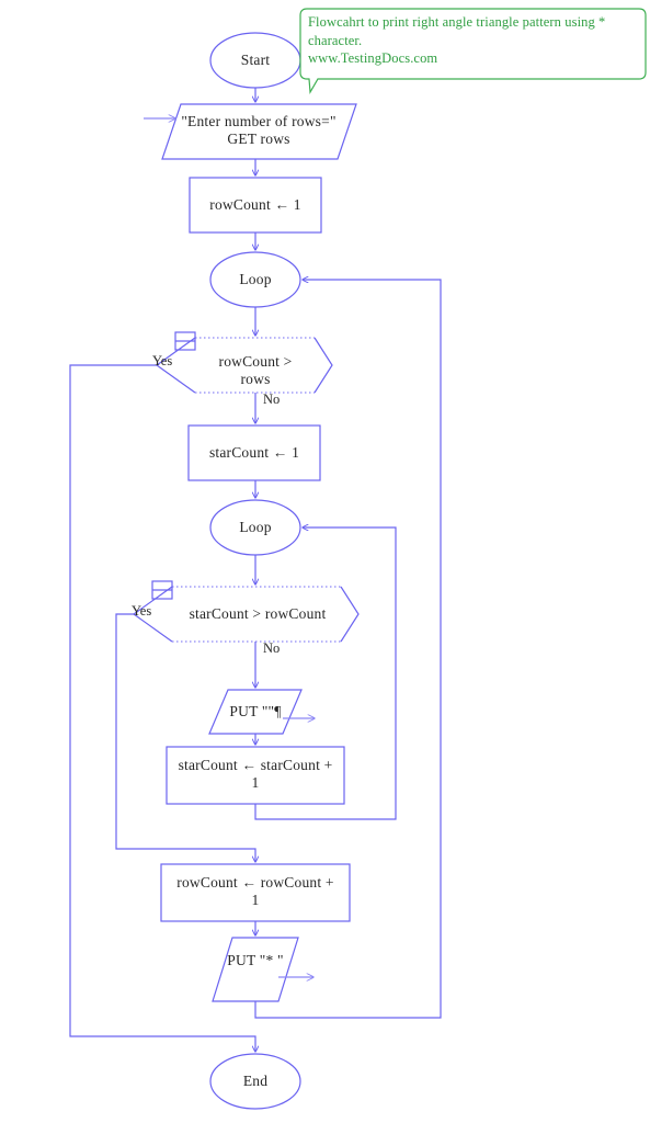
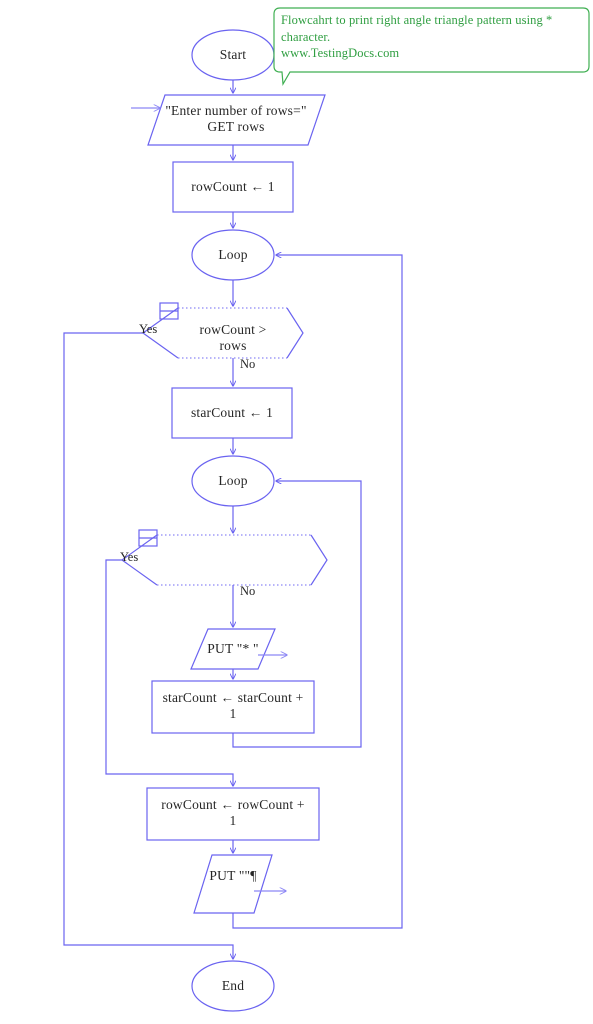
  Start
  "Enter number of rows="
  GET rows
  rowCount ← 1
  Loop
  rowCount >
  rows
  starCount ← 1
  Loop
- starCount > rowCount
- PUT ""¶
+ PUT "* "
  starCount ← starCount +
  1
  rowCount ← rowCount +
  1
- PUT "* "
+ PUT ""¶
  End
  Yes
  No
  Yes
  No
  Flowcahrt to print right angle triangle pattern using * character.
  www.TestingDocs.com
